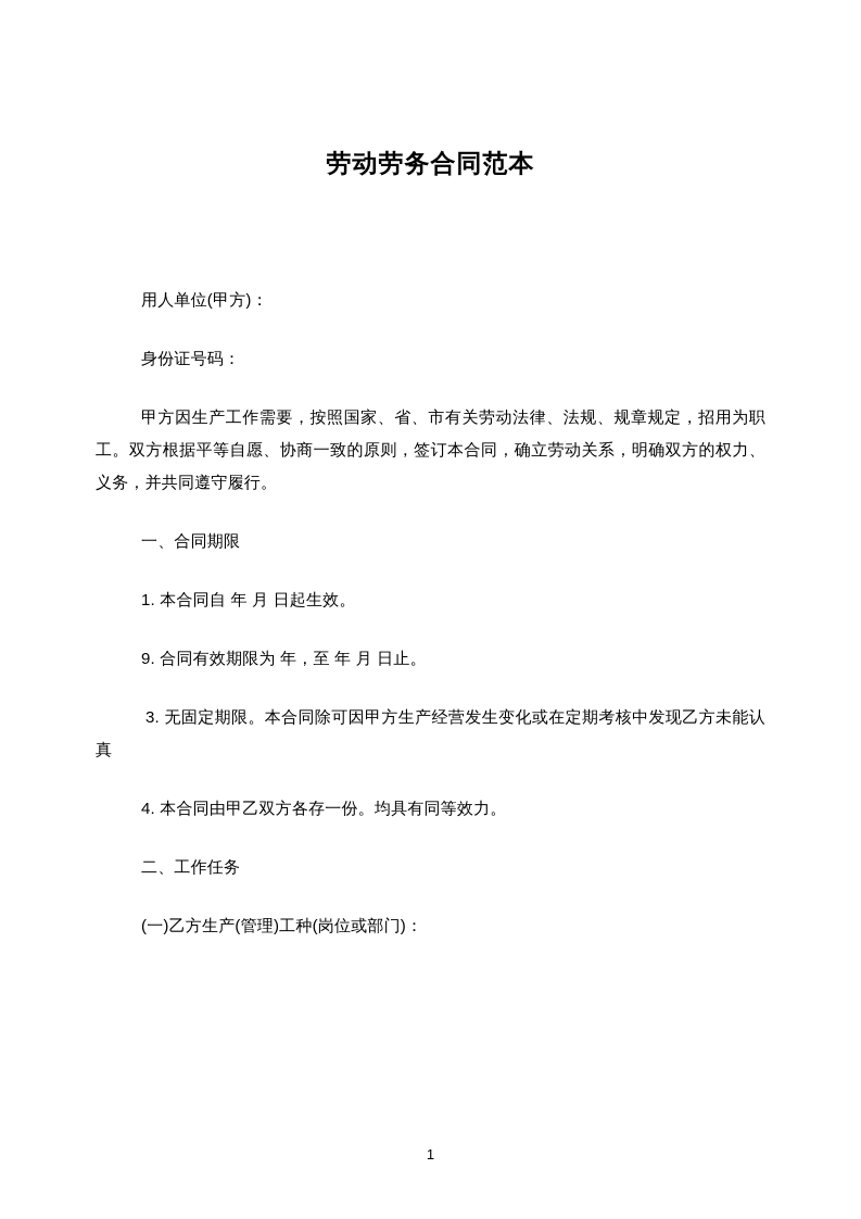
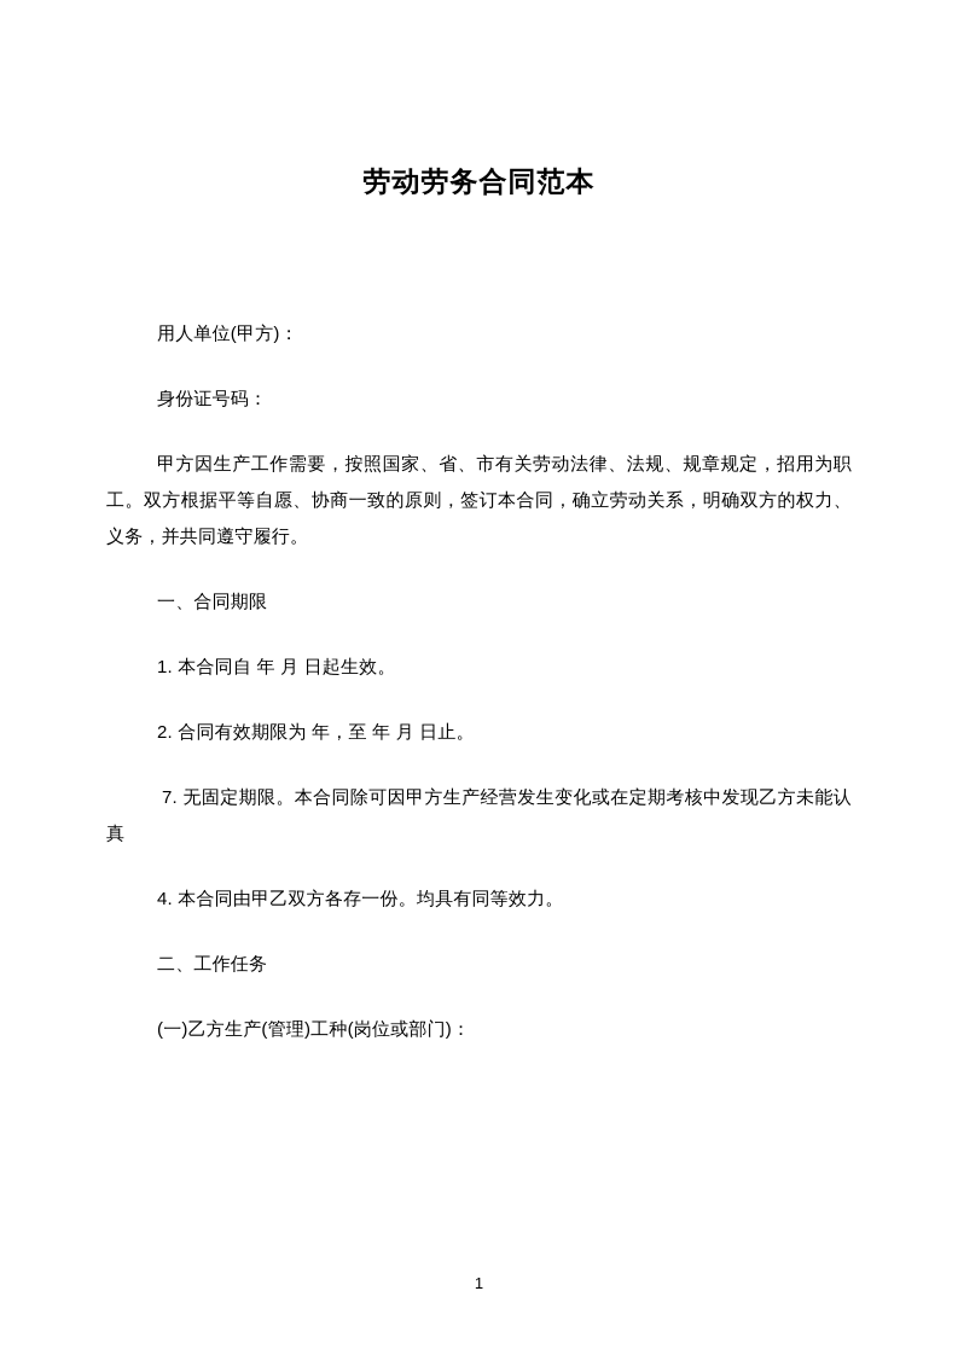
  劳动劳务合同范本
  用人单位(甲方)：
  身份证号码：
  甲方因生产工作需要，按照国家、省、市有关劳动法律、法规、规章规定，招用为职工。双方根据平等自愿、协商一致的原则，签订本合同，确立劳动关系，明确双方的权力、义务，并共同遵守履行。
  一、合同期限
  1. 本合同自 年 月 日起生效。
- 9. 合同有效期限为 年，至 年 月 日止。
+ 2. 合同有效期限为 年，至 年 月 日止。
- 3. 无固定期限。本合同除可因甲方生产经营发生变化或在定期考核中发现乙方未能认真
+ 7. 无固定期限。本合同除可因甲方生产经营发生变化或在定期考核中发现乙方未能认真
  4. 本合同由甲乙双方各存一份。均具有同等效力。
  二、工作任务
  (一)乙方生产(管理)工种(岗位或部门)：
  1
